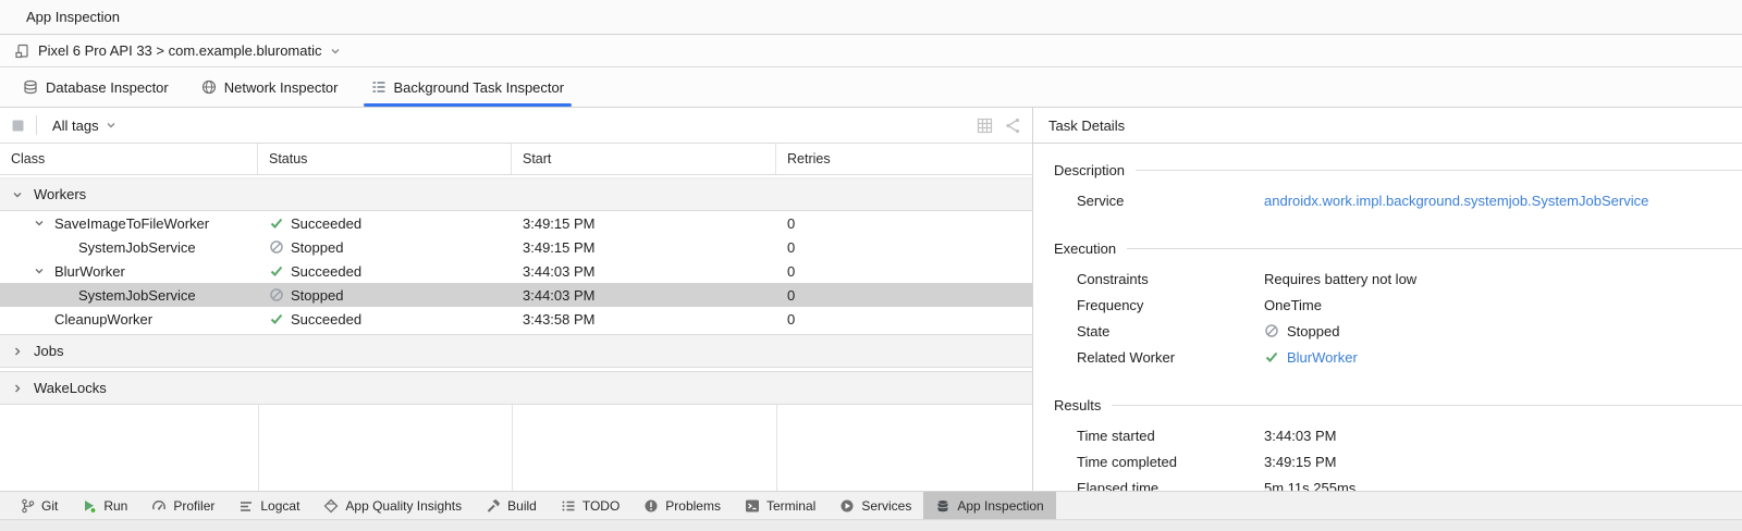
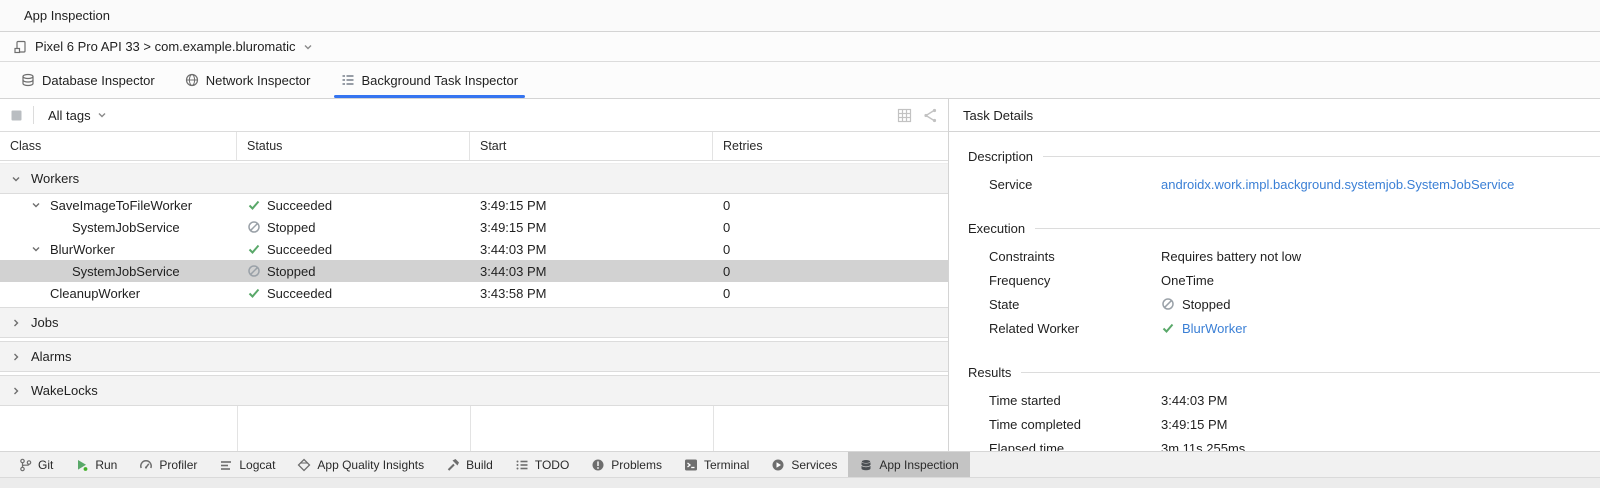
  App Inspection
  Pixel 6 Pro API 33 > com.example.bluromatic
  Database Inspector
  Network Inspector
  Background Task Inspector
  All tags
  Class
  Status
  Start
  Retries
  Workers
  SaveImageToFileWorker
  Succeeded
  3:49:15 PM
  0
  SystemJobService
  Stopped
  3:49:15 PM
  0
  BlurWorker
  Succeeded
  3:44:03 PM
  0
  SystemJobService
  Stopped
  3:44:03 PM
  0
  CleanupWorker
  Succeeded
  3:43:58 PM
  0
  Jobs
+ Alarms
  WakeLocks
  Task Details
  Description
  Service
  androidx.work.impl.background.systemjob.SystemJobService
  Execution
  Constraints
  Requires battery not low
  Frequency
  OneTime
  State
  Stopped
  Related Worker
  BlurWorker
  Results
  Time started
  3:44:03 PM
  Time completed
  3:49:15 PM
  Elapsed time
- 5m 11s 255ms
+ 3m 11s 255ms
  Git
  Run
  Profiler
  Logcat
  App Quality Insights
  Build
  TODO
  Problems
  Terminal
  Services
  App Inspection
